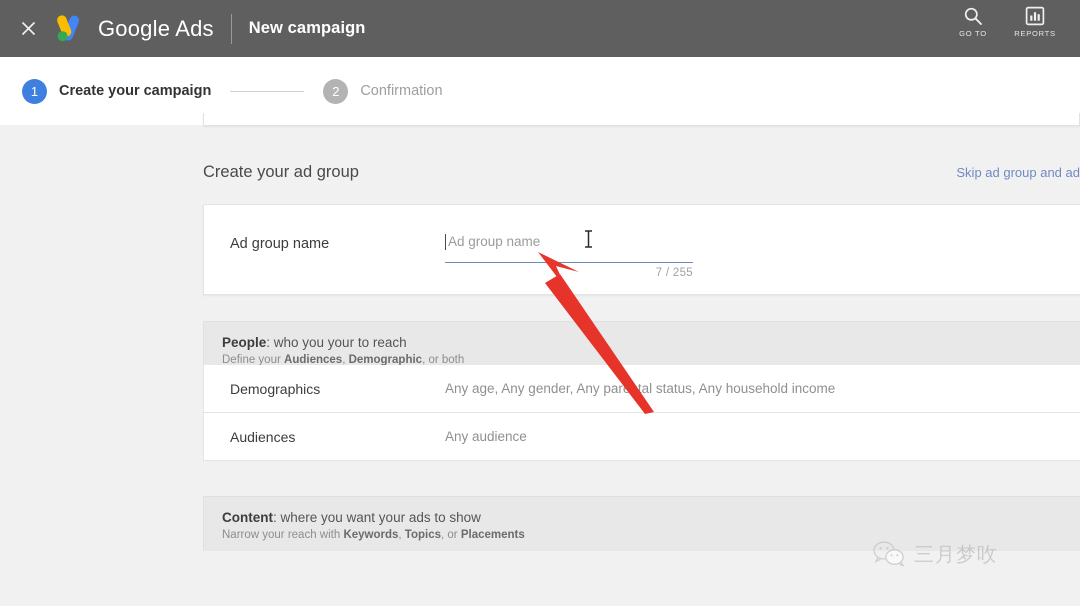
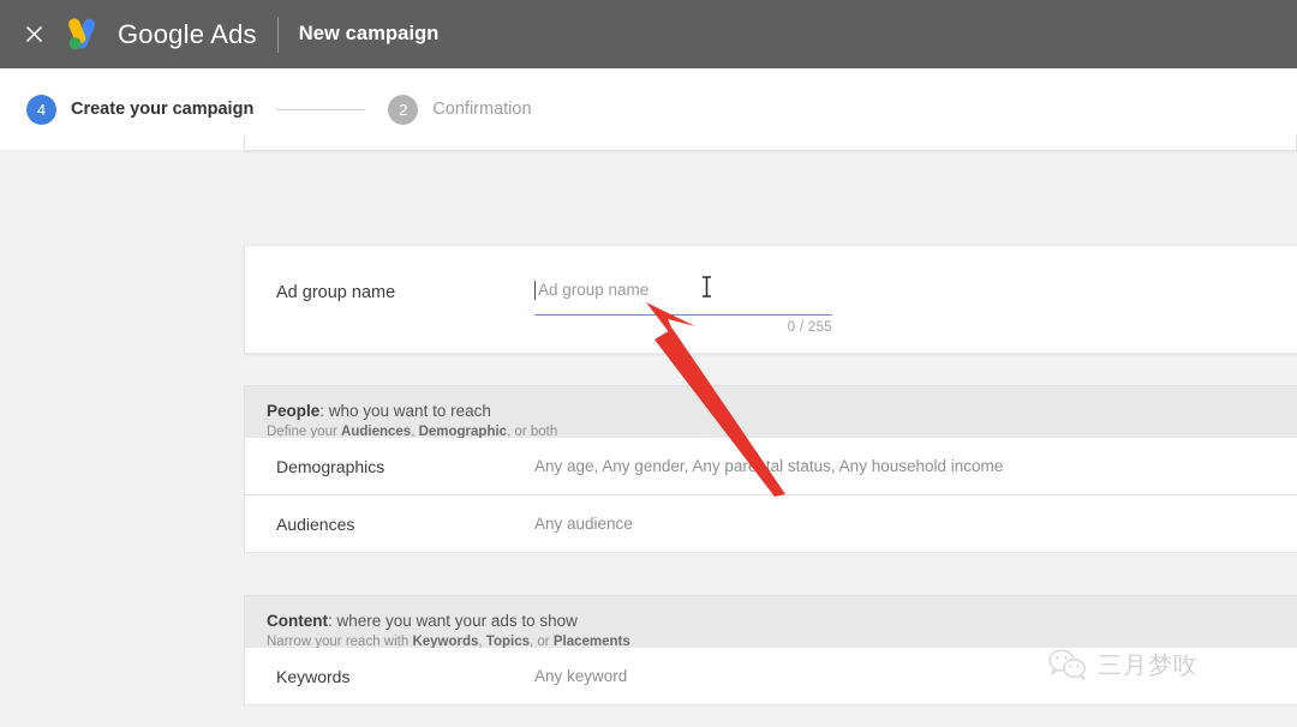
  Google Ads
  New campaign
- GO TO
- REPORTS
- 1
+ 4
  Create your campaign
  2
  Confirmation
- Create your ad group
- Skip ad group and ad
  Ad group name
  Ad group name
- 7 / 255
+ 0 / 255
- People: who you your to reach
+ People: who you want to reach
  Define your Audiences, Demographic, or both
  Demographics
  Any age, Any gender, Any partal status, Any household income
  Audiences
  Any audience
  Content: where you want your ads to show
  Narrow your reach with Keywords, Topics, or Placements
+ Keywords
+ Any keyword
  三月梦呚
